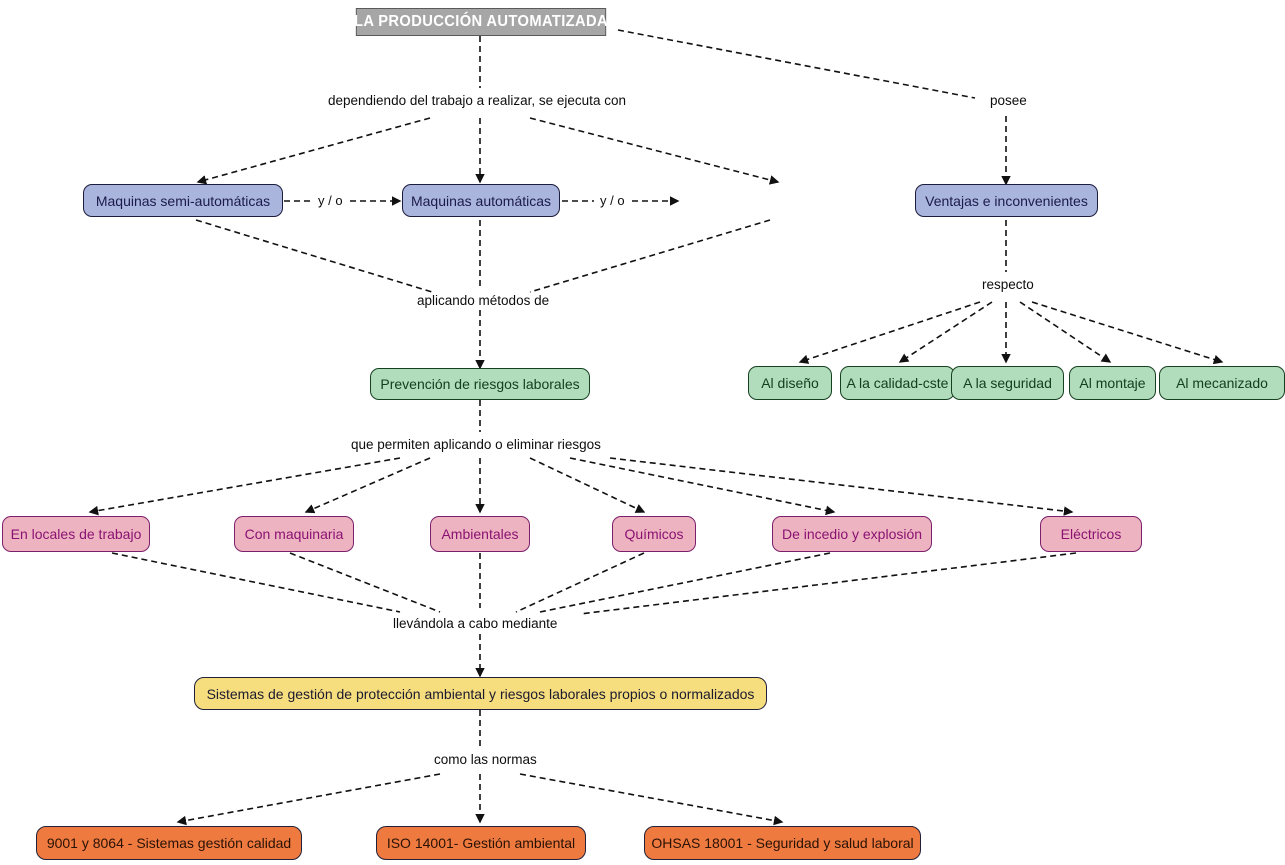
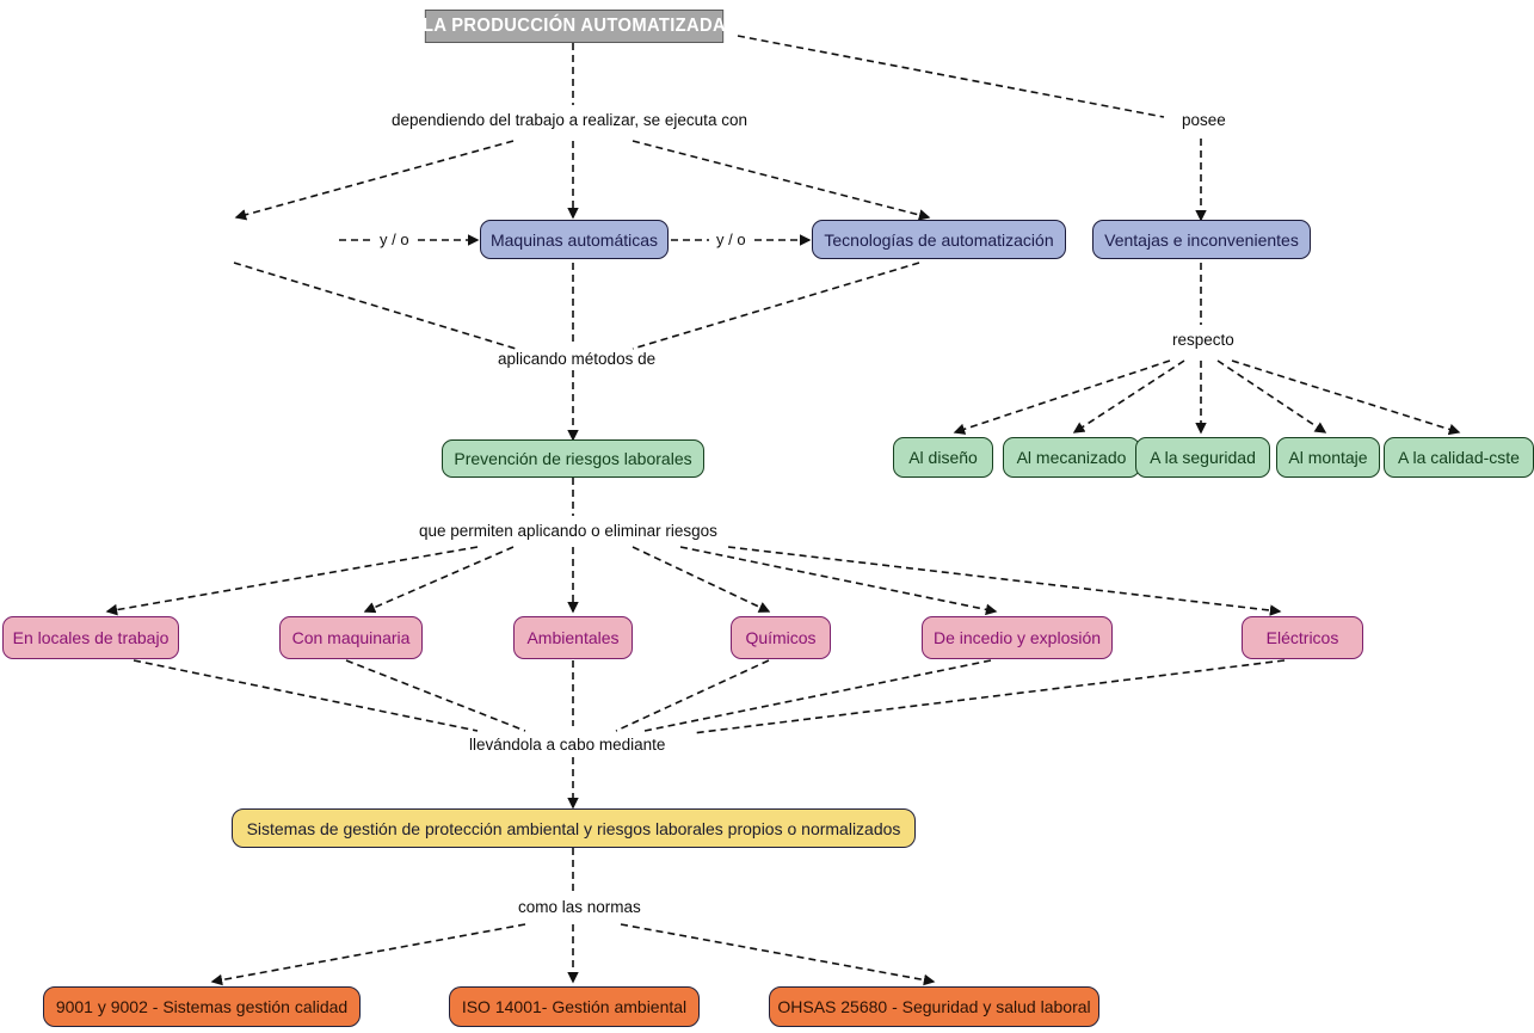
  LA PRODUCCIÓN AUTOMATIZADA
- Maquinas semi-automáticas
  Maquinas automáticas
+ Tecnologías de automatización
  Ventajas e inconvenientes
  Al diseño
- A la calidad-cste
+ Al mecanizado
  A la seguridad
  Al montaje
- Al mecanizado
+ A la calidad-cste
  Prevención de riesgos laborales
  En locales de trabajo
  Con maquinaria
  Ambientales
  Químicos
  De incedio y explosión
  Eléctricos
  Sistemas de gestión de protección ambiental y riesgos laborales propios o normalizados
- 9001 y 8064 - Sistemas gestión calidad
+ 9001 y 9002 - Sistemas gestión calidad
  ISO 14001- Gestión ambiental
- OHSAS 18001 - Seguridad y salud laboral
+ OHSAS 25680 - Seguridad y salud laboral
  dependiendo del trabajo a realizar, se ejecuta con
  posee
  y / o
  y / o
  aplicando métodos de
  respecto
  que permiten aplicando o eliminar riesgos
  llevándola a cabo mediante
  como las normas
